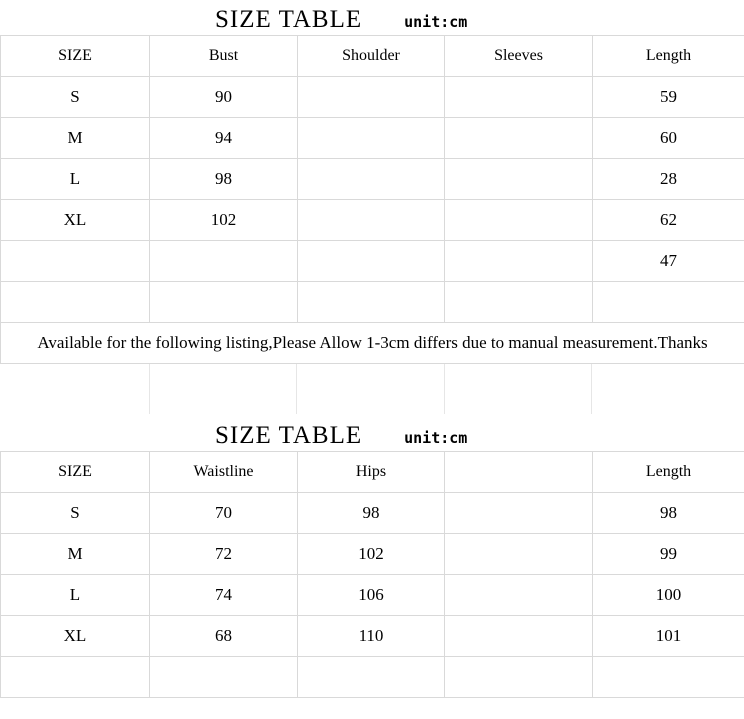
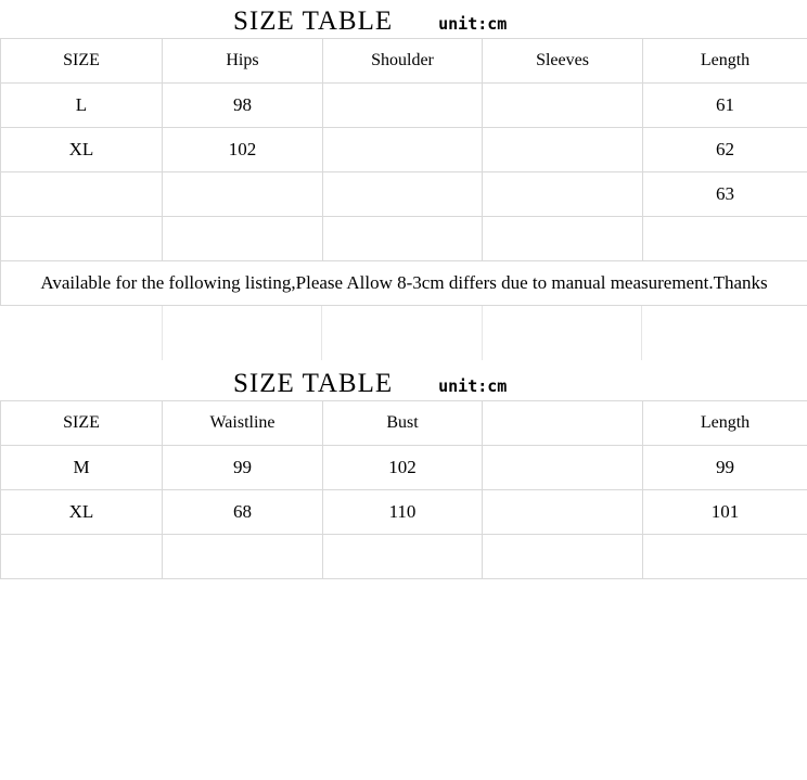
  SIZE TABLE
  unit:cm
- SIZE	Bust	Shoulder	Sleeves	Length
+ SIZE	Hips	Shoulder	Sleeves	Length
- S	90			59
- M	94			60
- L	98			28
+ L	98			61
  XL	102			62
- 				47
+ 				63
- Available for the following listing,Please Allow 1-3cm differs due to manual measurement.Thanks
+ Available for the following listing,Please Allow 8-3cm differs due to manual measurement.Thanks
  SIZE TABLE
  unit:cm
- SIZE	Waistline	Hips		Length
+ SIZE	Waistline	Bust		Length
- S	70	98		98
- M	72	102		99
+ M	99	102		99
- L	74	106		100
  XL	68	110		101
